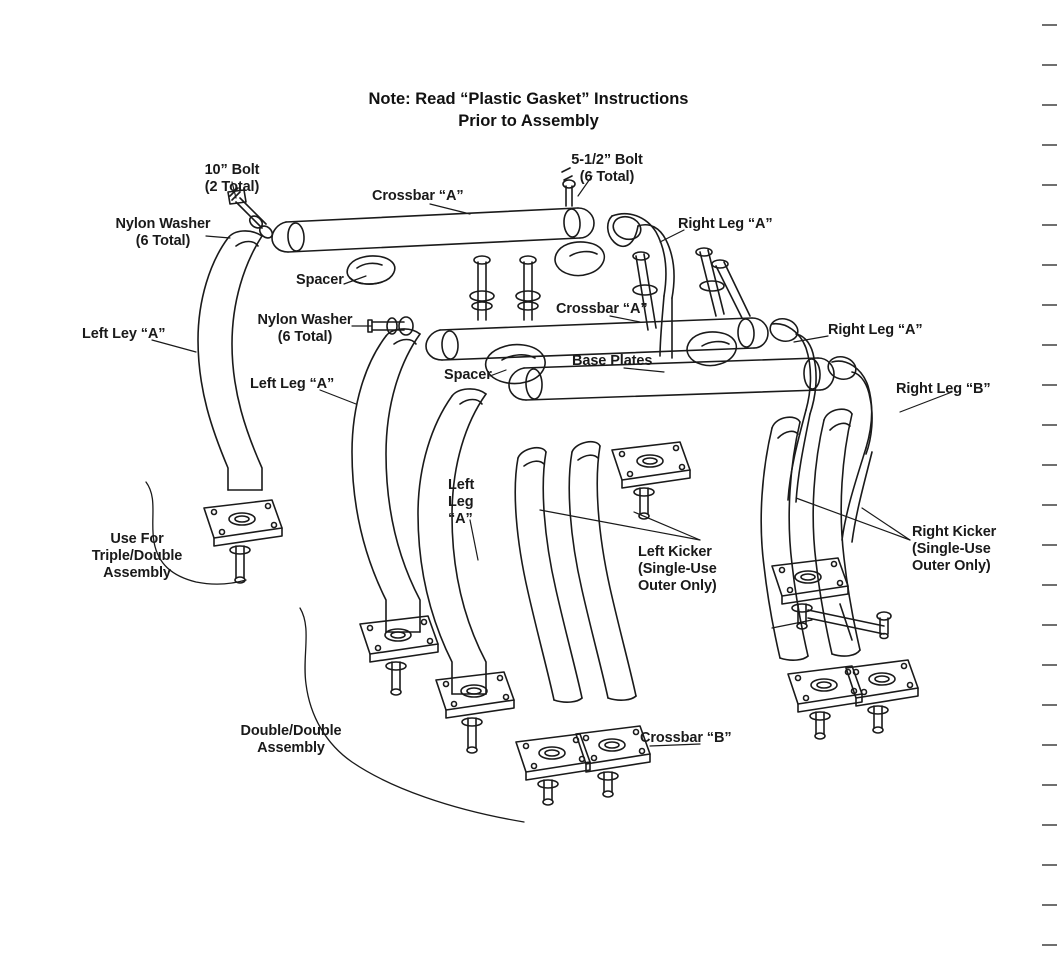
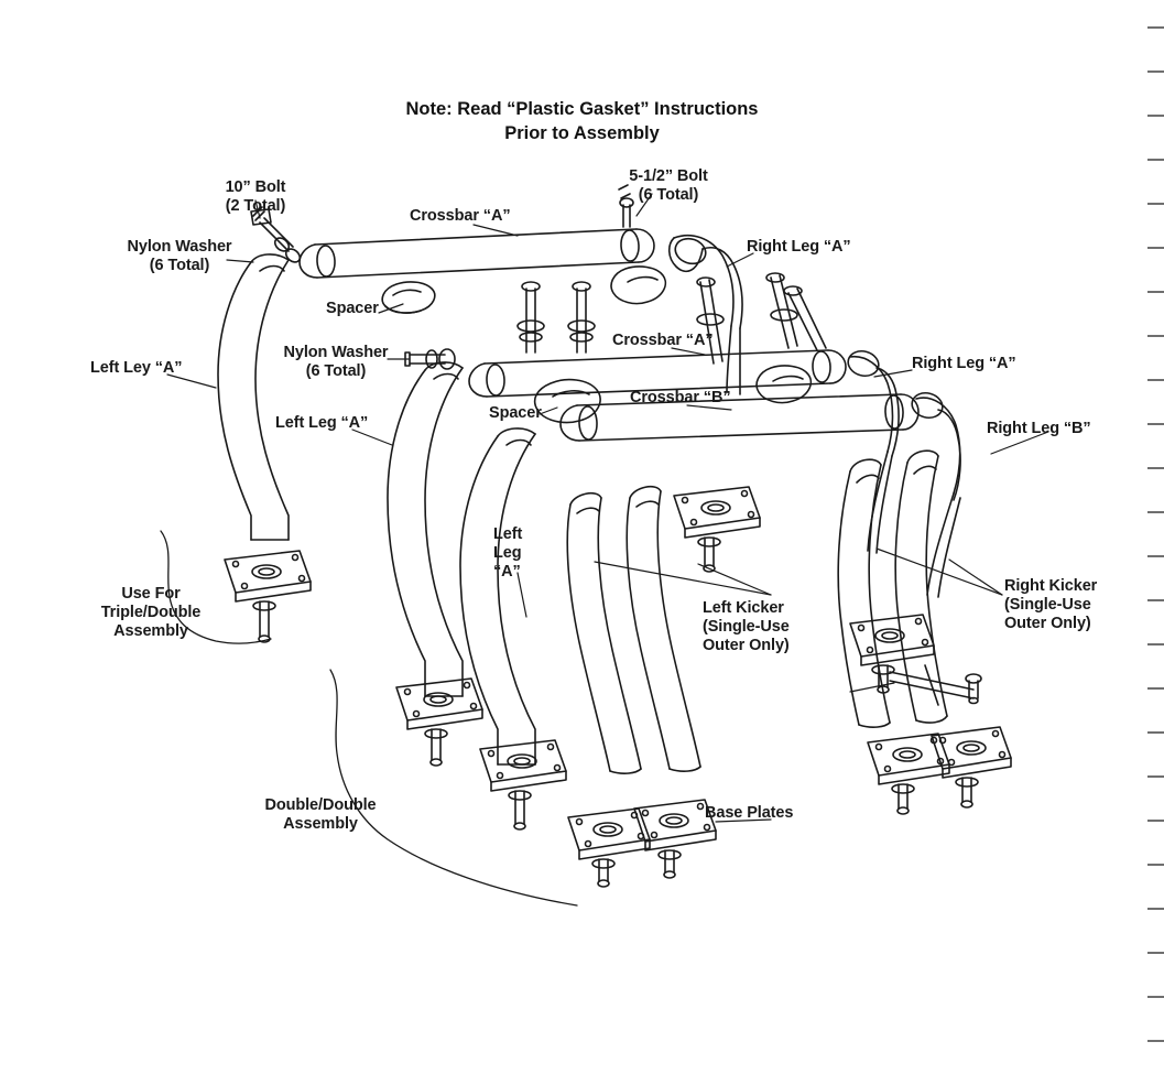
  Note: Read “Plastic Gasket” Instructions
  Prior to Assembly
  10” Bolt
  (2 Total)
  Nylon Washer
  (6 Total)
  Crossbar “A”
  5-1/2” Bolt
  (6 Total)
  Right Leg “A”
  Spacer
  Nylon Washer
  (6 Total)
  Crossbar “A”
  Right Leg “A”
  Left Ley “A”
- Base Plates
+ Crossbar “B”
  Spacer
  Left Leg “A”
  Right Leg “B”
  Left
  Leg
  “A”
  Use For
  Triple/Double
  Assembly
  Left Kicker
  (Single-Use
  Outer Only)
  Right Kicker
  (Single-Use
  Outer Only)
  Double/Double
  Assembly
- Crossbar “B”
+ Base Plates
